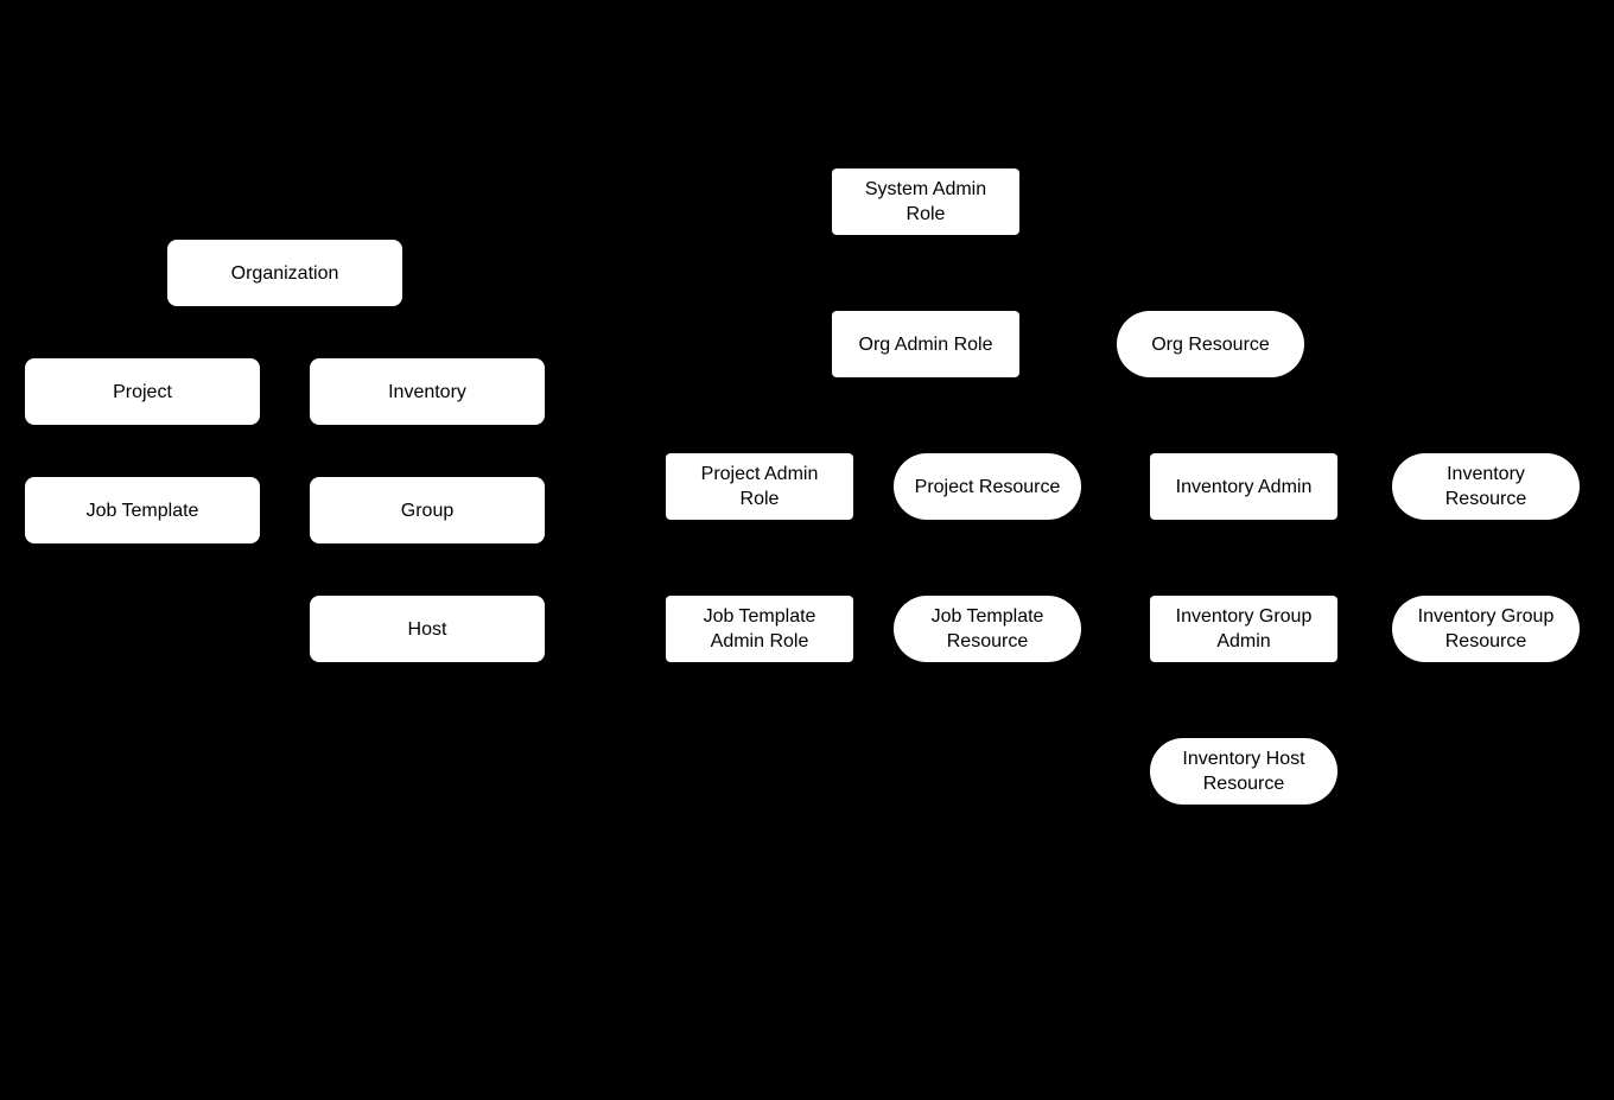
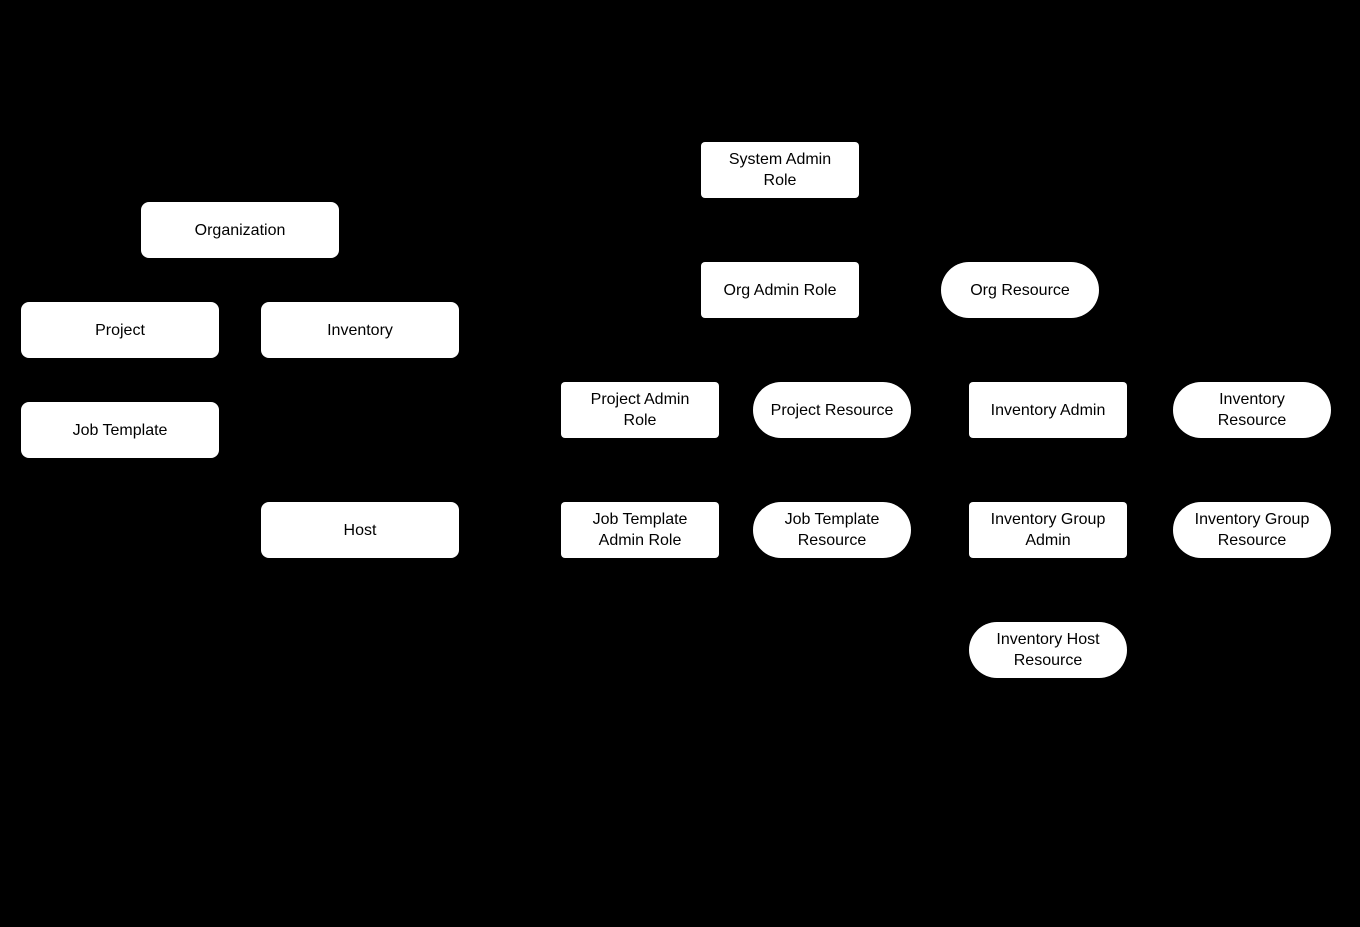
  Organization
  Project
  Inventory
  Job Template
- Group
  Host
  System Admin
  Role
  Org Admin Role
  Org Resource
  Project Admin
  Role
  Project Resource
  Inventory Admin
  Inventory
  Resource
  Job Template
  Admin Role
  Job Template
  Resource
  Inventory Group
  Admin
  Inventory Group
  Resource
  Inventory Host
  Resource
